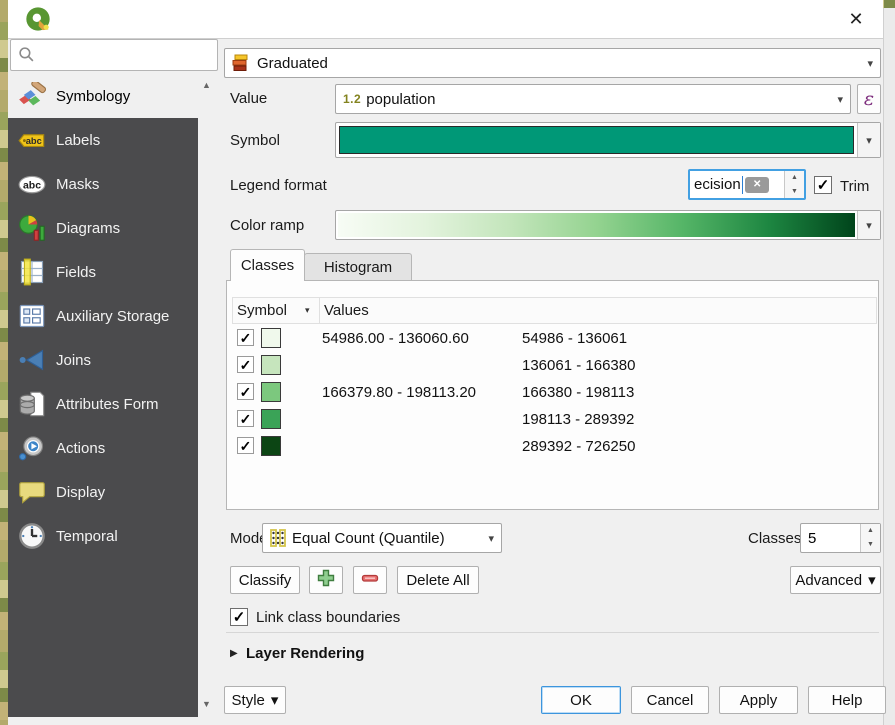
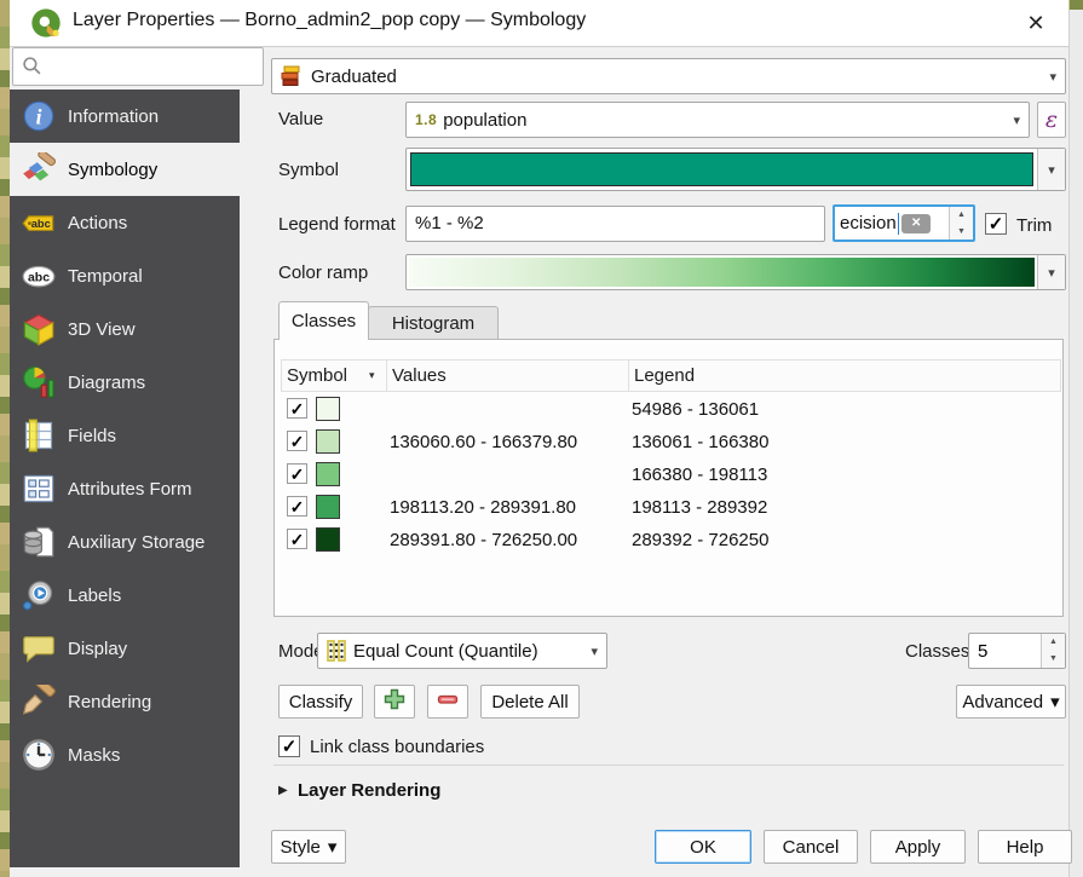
+ Layer Properties — Borno_admin2_pop copy — Symbology
  ✕
+ i
+ Information
  Symbology
  abc
- Labels
+ Actions
  abc
- Masks
+ Temporal
+ 3D View
  Diagrams
  Fields
- Auxiliary Storage
+ Attributes Form
- Joins
- Attributes Form
+ Auxiliary Storage
- Actions
+ Labels
  Display
+ Rendering
- Temporal
+ Masks
- ▲
- ▼
  Graduated
  ▾
  Value
- 1.2
+ 1.8
  population
  ▾
  ε
  Symbol
  ▾
  Legend format
+ %1 - %2
  ecision
  ✕
  ✓
  Trim
  Color ramp
  ▾
  Classes
  Histogram
  Symbol
  ▾
  Values
+ Legend
  ✓
- 54986.00 - 136060.60
  54986 - 136061
  ✓
+ 136060.60 - 166379.80
  136061 - 166380
  ✓
- 166379.80 - 198113.20
  166380 - 198113
  ✓
+ 198113.20 - 289391.80
  198113 - 289392
  ✓
+ 289391.80 - 726250.00
  289392 - 726250
  Mod
  Equal Count (Quantile)
  ▾
  Classes
  5
  Classify
  Delete All
  Advanced
  ▾
  ✓
  Link class boundaries
  ▶
  Layer Rendering
  Style
  ▾
  OK
  Cancel
  Apply
  Help
